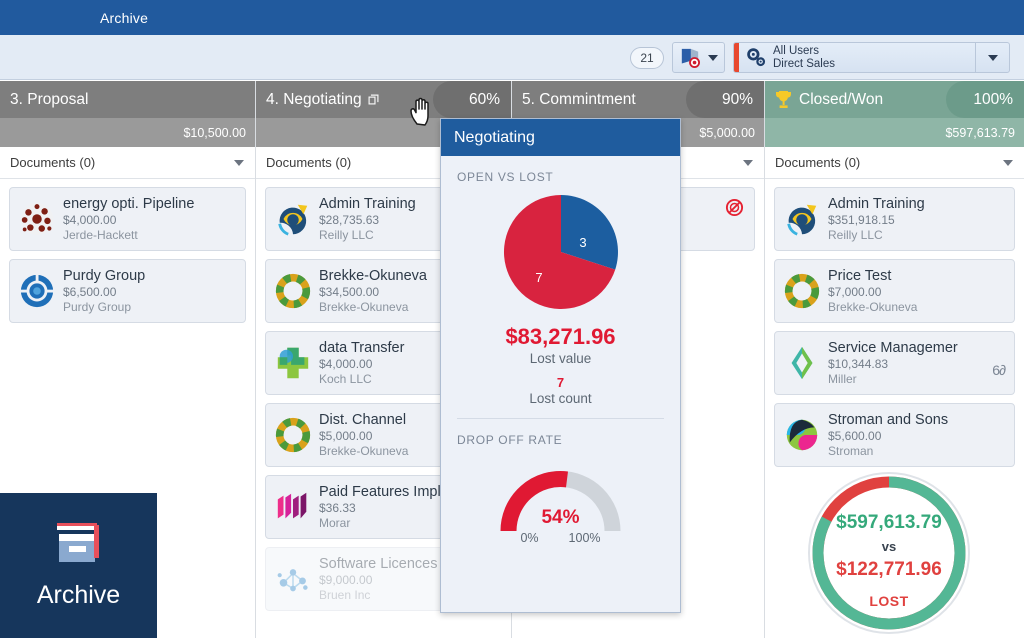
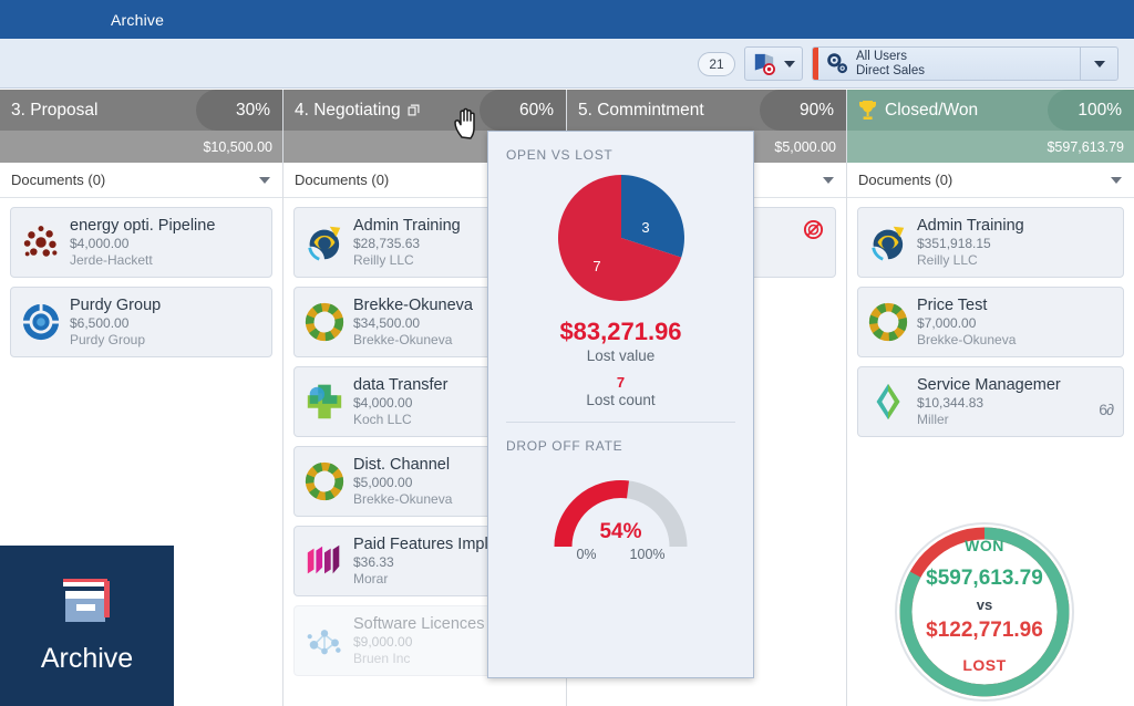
  Archive
  21
  All Users
  Direct Sales
  3. Proposal
+ 30%
  $10,500.00
  Documents (0)
  energy opti. Pipeline
  $4,000.00
  Jerde-Hackett
  Purdy Group
  $6,500.00
  Purdy Group
  4. Negotiating
  60%
  Documents (0)
  Admin Training
  $28,735.63
  Reilly LLC
  Brekke-Okuneva
  $34,500.00
  Brekke-Okuneva
  data Transfer
  $4,000.00
  Koch LLC
  Dist. Channel
  $5,000.00
  Brekke-Okuneva
  Paid Features Imp
  $36.33
  Morar
  Software Licences
  $9,000.00
  Bruen Inc
  5. Commintment
  90%
  $5,000.00
  Closed/Won
  100%
  $597,613.79
  Documents (0)
  Admin Training
  $351,918.15
  Reilly LLC
  Price Test
  $7,000.00
  Brekke-Okuneva
  Service Managemer
  $10,344.83
  Miller
  6∂
- Stroman and Sons
- $5,600.00
- Stroman
- Negotiating
  OPEN VS LOST
  3
  7
  $83,271.96
  Lost value
  7
  Lost count
  DROP OFF RATE
  54%
  0%
  100%
+ WON
  $597,613.79
  vs
  $122,771.96
  LOST
  Archive
